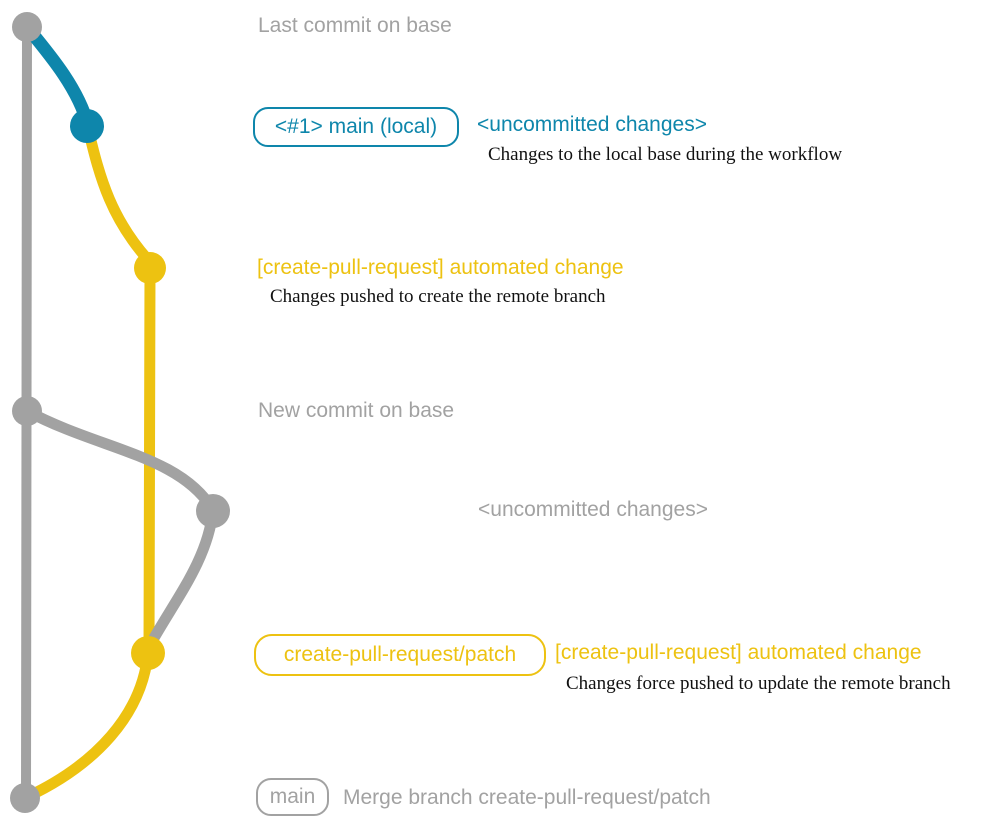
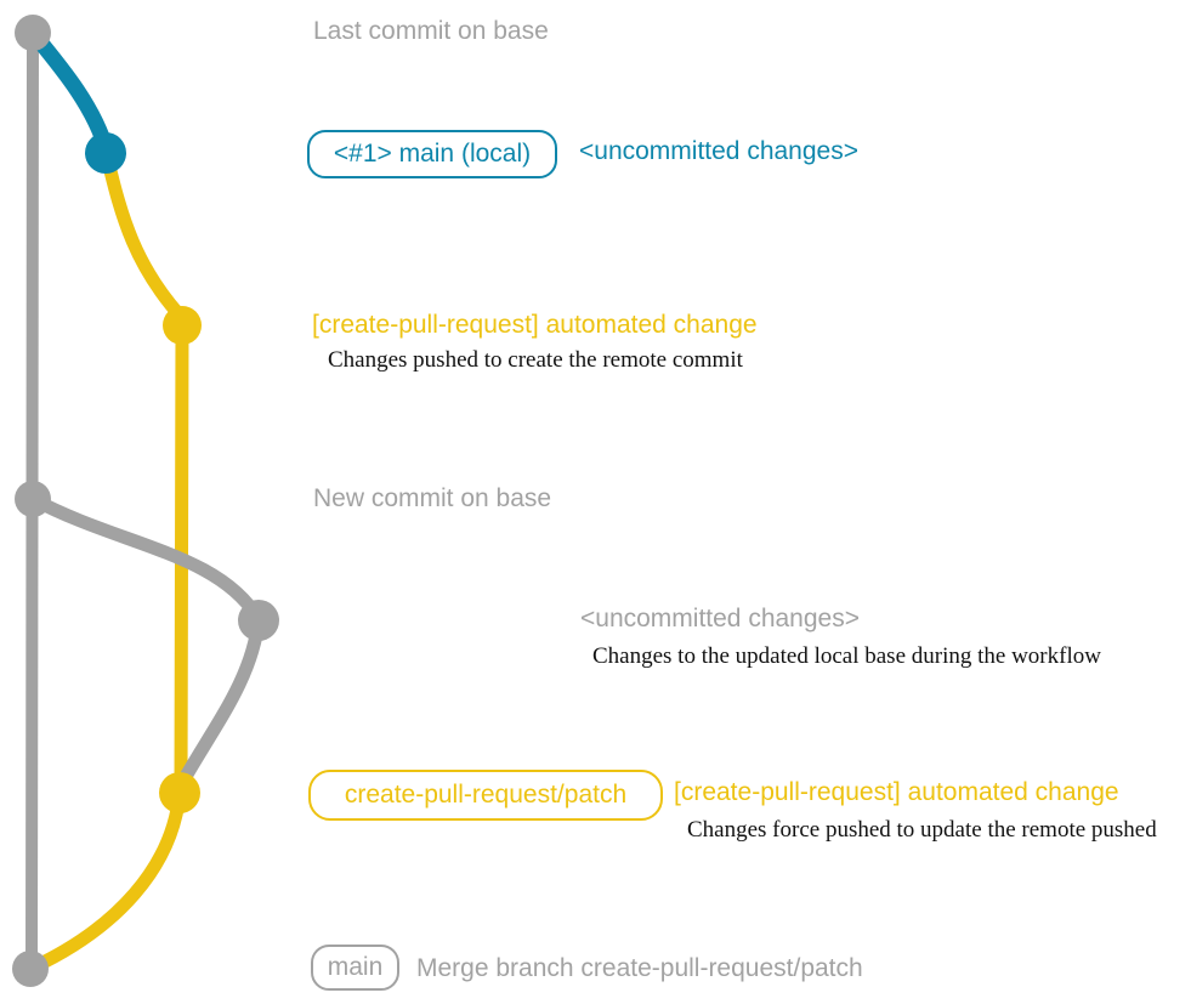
  Last commit on base
  <#1> main (local)
  <uncommitted changes>
- Changes to the local base during the workflow
  [create-pull-request] automated change
- Changes pushed to create the remote branch
+ Changes pushed to create the remote commit
  New commit on base
  <uncommitted changes>
+ Changes to the updated local base during the workflow
  create-pull-request/patch
  [create-pull-request] automated change
- Changes force pushed to update the remote branch
+ Changes force pushed to update the remote pushed
  main
  Merge branch create-pull-request/patch
